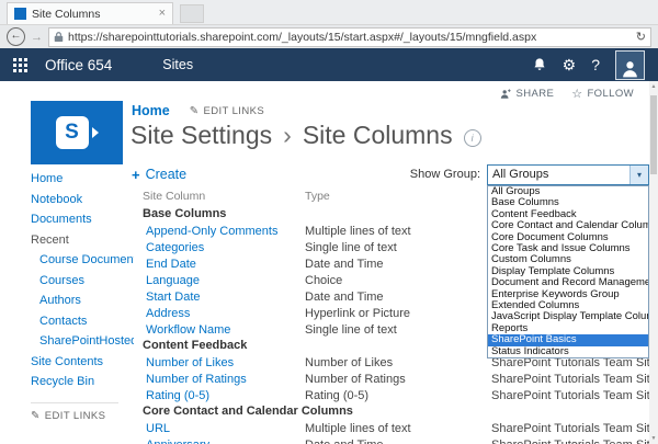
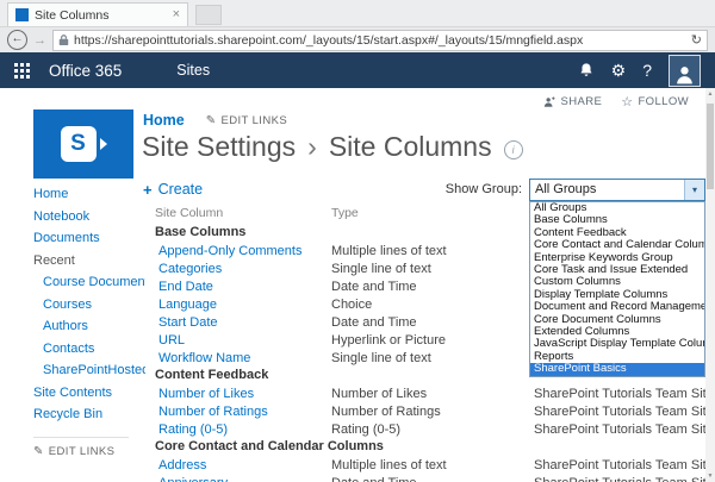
  Site Columns
  ×
  ←
  →
  https://sharepointtutorials.sharepoint.com/_layouts/15/start.aspx#/_layouts/15/mngfield.aspx
  ↻
- Office 654
+ Office 365
  Sites
  ⚙
  ?
  SHARE
  ☆
  FOLLOW
  S
  Home
  ✎
  EDIT LINKS
  Site Settings
  ›
  Site Columns
  i
  Home
  Notebook
  Documents
  Recent
  Course Documen
  Courses
  Authors
  Contacts
  SharePointHoste
  Site Contents
  Recycle Bin
  ✎
  EDIT LINKS
  +
  Create
  Show Group:
  All Groups
  ▾
  Site Column
  Type
  Base Columns
  Append-Only Comments
  Multiple lines of text
  Categories
  Single line of text
  End Date
  Date and Time
  Language
  Choice
  Start Date
  Date and Time
- Address
+ URL
  Hyperlink or Picture
  Workflow Name
  Single line of text
  Content Feedback
  Number of Likes
  Number of Likes
  SharePoint Tutorials Team Si
  Number of Ratings
  Number of Ratings
  SharePoint Tutorials Team Si
  Rating (0-5)
  Rating (0-5)
  SharePoint Tutorials Team Si
  Core Contact and Calendar Columns
- URL
+ Address
  Multiple lines of text
  SharePoint Tutorials Team Si
  All Groups
  Base Columns
  Content Feedback
  Core Contact and Calendar Colum
- Core Document Columns
+ Enterprise Keywords Group
- Core Task and Issue Columns
+ Core Task and Issue Extended
  Custom Columns
  Display Template Columns
  Document and Record Manageme
- Enterprise Keywords Group
+ Core Document Columns
  Extended Columns
  JavaScript Display Template Colu
  Reports
  SharePoint Basics
- Status Indicators
